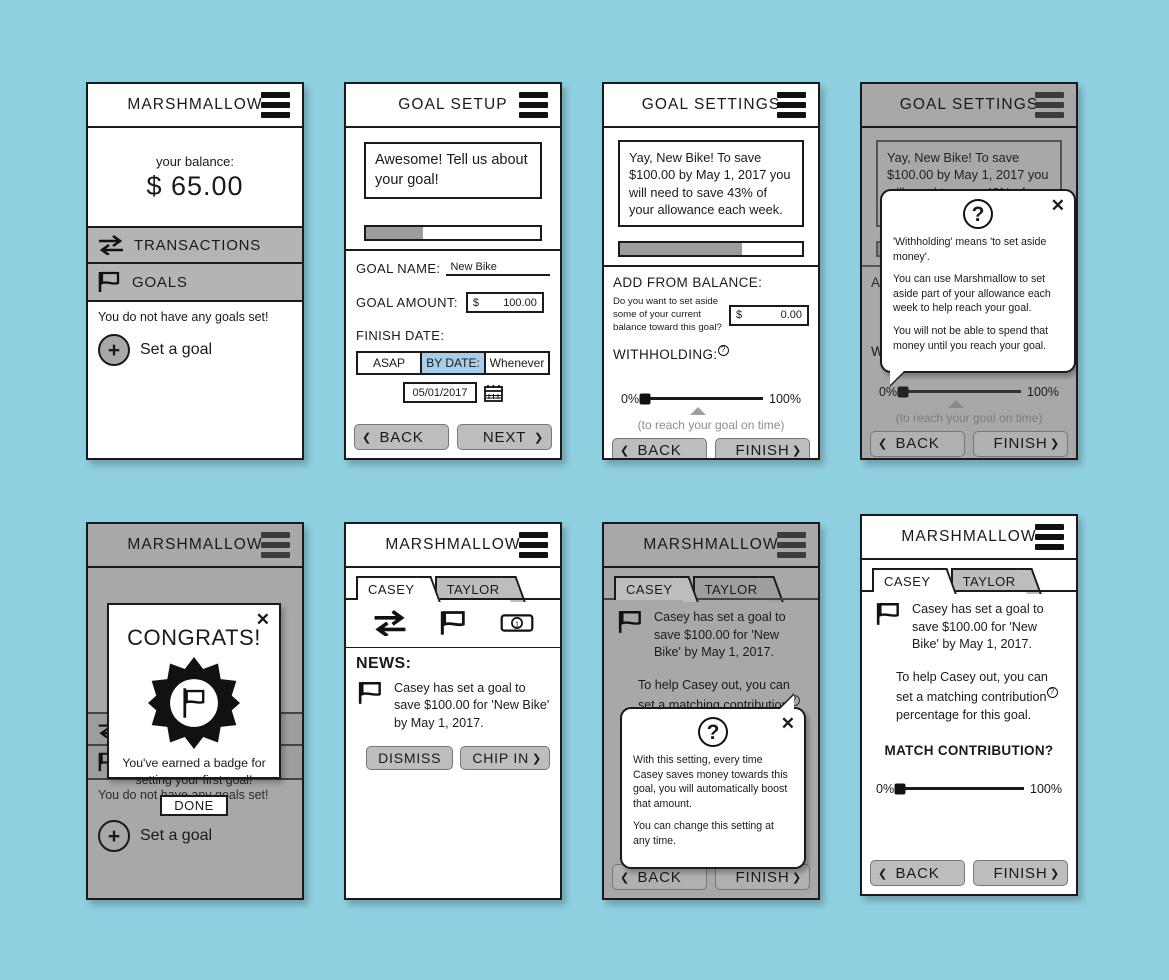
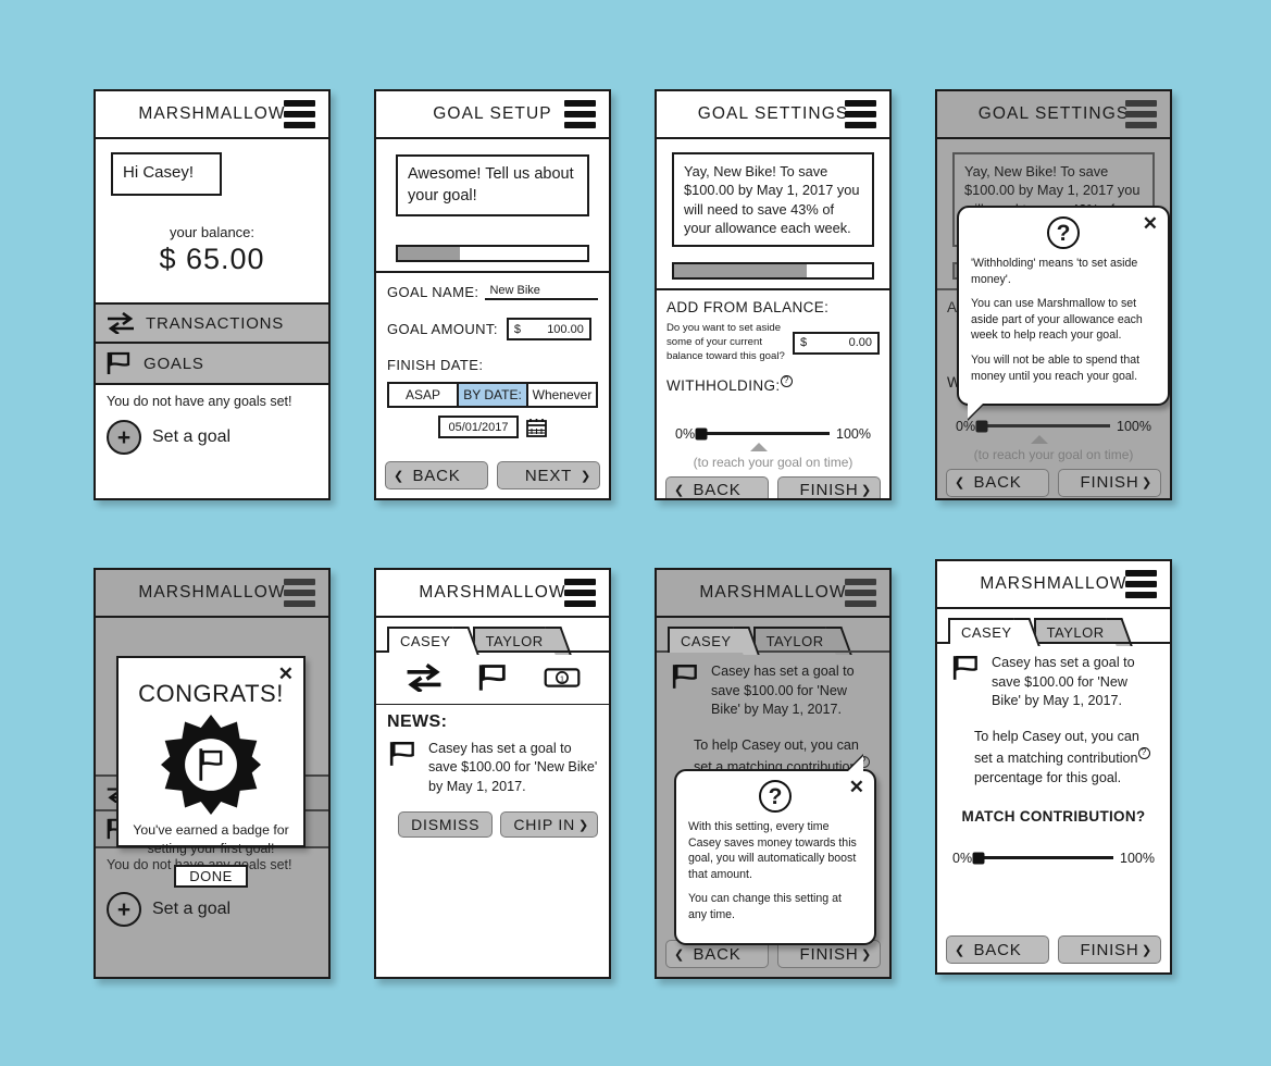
  MARSHMALLOW
+ Hi Casey!
  your balance:
  $ 65.00
  TRANSACTIONS
  GOALS
  You do not have any goals set!
  +
  Set a goal
  GOAL SETUP
  Awesome! Tell us about your goal!
  GOAL NAME:
  New Bike
  GOAL AMOUNT:
  $
  100.00
  FINISH DATE:
  ASAP
  BY DATE:
  Whenever
  05/01/2017
  ❮
  BACK
  NEXT
  ❯
  GOAL SETTINGS
  Yay, New Bike! To save $100.00 by May 1, 2017 you will need to save 43% of your allowance each week.
  ADD FROM BALANCE:
  Do you want to set aside some of your current balance toward this goal?
  $
  0.00
  WITHHOLDING: ?
  0%
  100%
  (to reach your goal on time)
  ❮
  BACK
  FINISH
  ❯
  GOAL SETTINGS
  A
  0%
  100%
  (to reach your goal on time)
  ❮
  BACK
  FINISH
  ❯
  ✕
  ?
  'Withholding' means 'to set aside money'.
  You can use Marshmallow to set aside part of your allowance each week to help reach your goal.
  You will not be able to spend that money until you reach your goal.
  MARSHMALLOW
  +
  Set a goal
  ✕
  CONGRATS!
  You've earned a badge for setting your first goal!
  DONE
  MARSHMALLOW
  CASEY
  TAYLOR
  1
  NEWS:
  Casey has set a goal to save $100.00 for 'New Bike' by May 1, 2017.
  DISMISS
  CHIP IN
  ❯
  MARSHMALLOW
  CASEY
  TAYLOR
  Casey has set a goal to save $100.00 for 'New Bike' by May 1, 2017.
  To help Casey out, you can set a matching contribution ?
  ❮
  BACK
  FINISH
  ❯
  ✕
  ?
  With this setting, every time Casey saves money towards this goal, you will automatically boost that amount.
  You can change this setting at any time.
  MARSHMALLOW
  CASEY
  TAYLOR
  Casey has set a goal to save $100.00 for 'New Bike' by May 1, 2017.
  To help Casey out, you can set a matching contribution ? percentage for this goal.
  MATCH CONTRIBUTION?
  0%
  100%
  ❮
  BACK
  FINISH
  ❯
